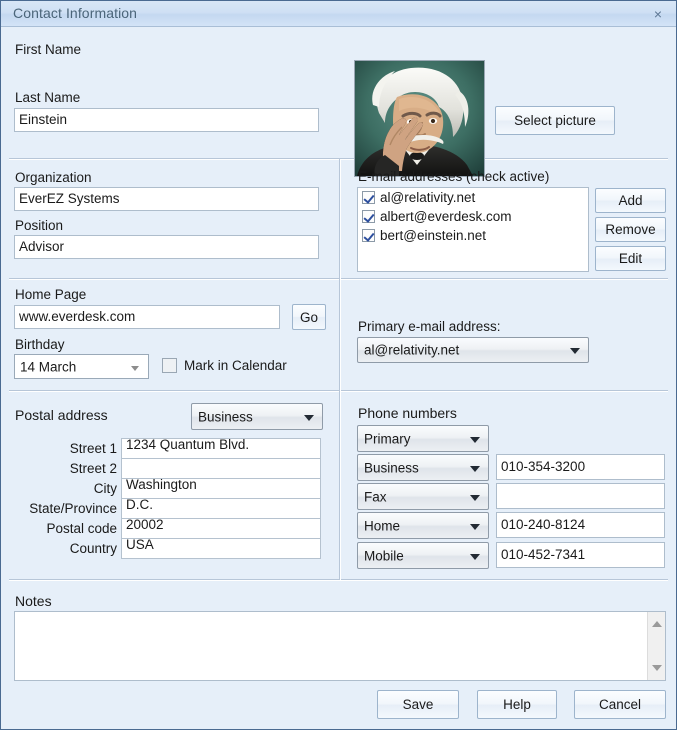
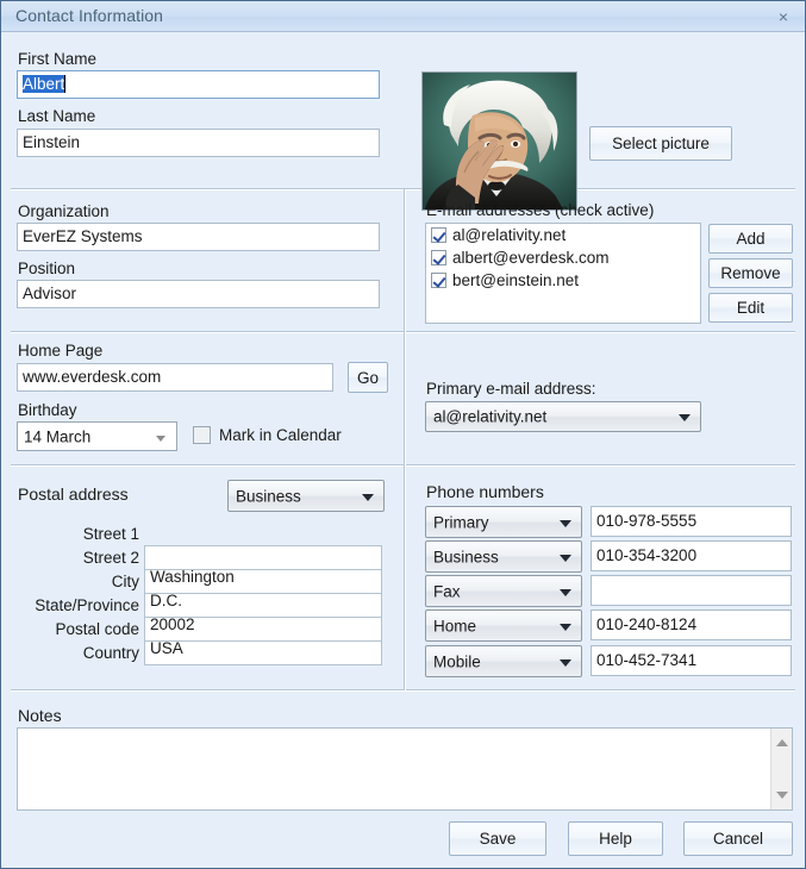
  Contact Information
  ×
  First Name
+ Albert
  Last Name
  Einstein
  Select picture
  Organization
  EverEZ Systems
  Position
  Advisor
  E-mail addresses (check active)
  al@relativity.net
  albert@everdesk.com
  bert@einstein.net
  Add
  Remove
  Edit
  Home Page
  www.everdesk.com
  Go
  Birthday
  14 March
  Mark in Calendar
  Primary e-mail address:
  al@relativity.net
  Postal address
  Business
  Street 1
- 1234 Quantum Blvd.
  Street 2
  City
  Washington
  State/Province
  D.C.
  Postal code
  20002
  Country
  USA
  Phone numbers
  Primary
+ 010-978-5555
  Business
  010-354-3200
  Fax
  Home
  010-240-8124
  Mobile
  010-452-7341
  Notes
  Save
  Help
  Cancel
